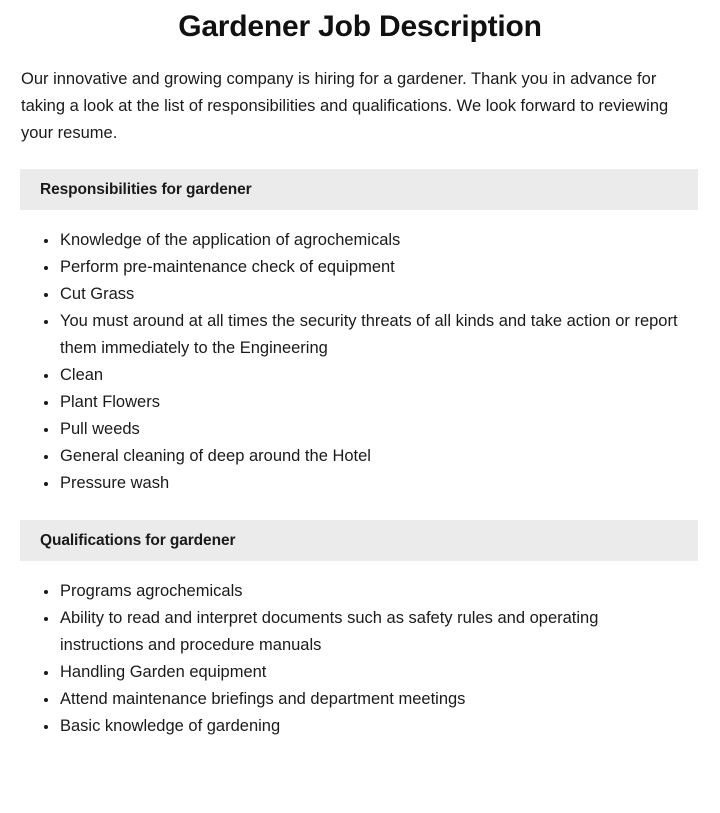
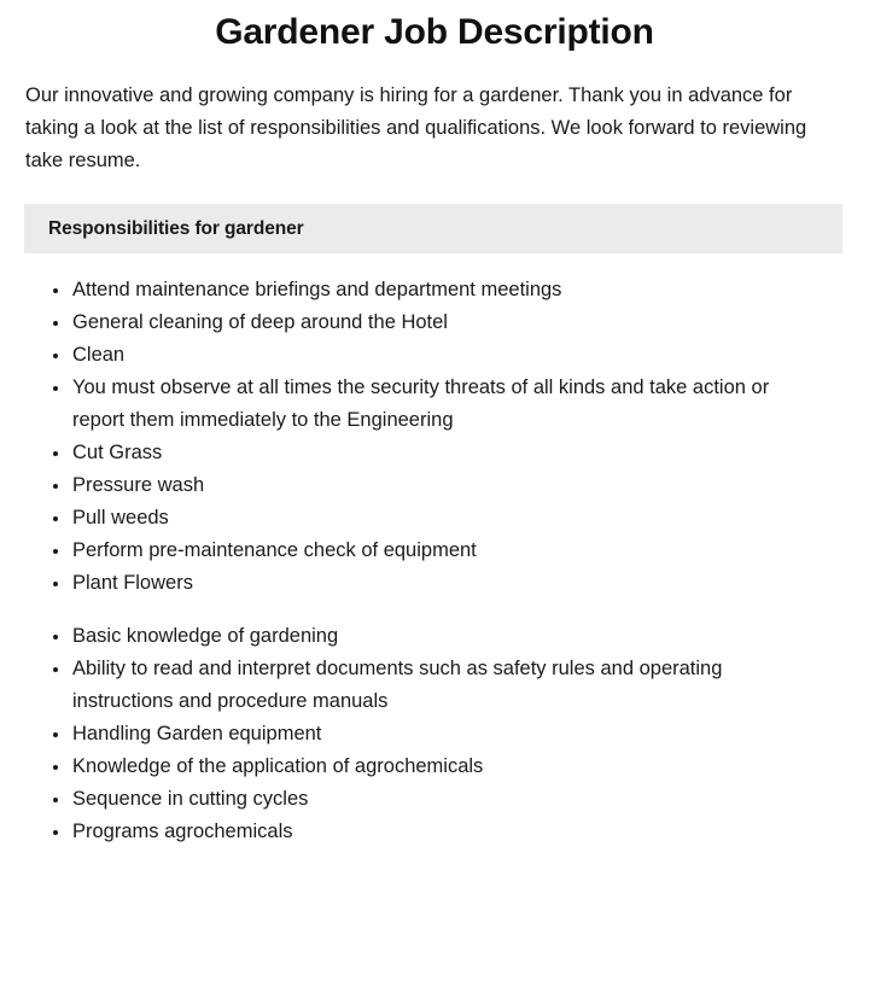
  Gardener Job Description
- Our innovative and growing company is hiring for a gardener. Thank you in advance for taking a look at the list of responsibilities and qualifications. We look forward to reviewing your resume.
+ Our innovative and growing company is hiring for a gardener. Thank you in advance for taking a look at the list of responsibilities and qualifications. We look forward to reviewing take resume.
  Responsibilities for gardener
- Knowledge of the application of agrochemicals
+ Attend maintenance briefings and department meetings
- Perform pre-maintenance check of equipment
+ General cleaning of deep around the Hotel
- Cut Grass
+ Clean
- You must around at all times the security threats of all kinds and take action or report them immediately to the Engineering
+ You must observe at all times the security threats of all kinds and take action or report them immediately to the Engineering
- Clean
+ Cut Grass
- Plant Flowers
+ Pressure wash
  Pull weeds
- General cleaning of deep around the Hotel
+ Perform pre-maintenance check of equipment
- Pressure wash
+ Plant Flowers
- Qualifications for gardener
- Programs agrochemicals
+ Basic knowledge of gardening
  Ability to read and interpret documents such as safety rules and operating instructions and procedure manuals
  Handling Garden equipment
- Attend maintenance briefings and department meetings
+ Knowledge of the application of agrochemicals
+ Sequence in cutting cycles
- Basic knowledge of gardening
+ Programs agrochemicals
